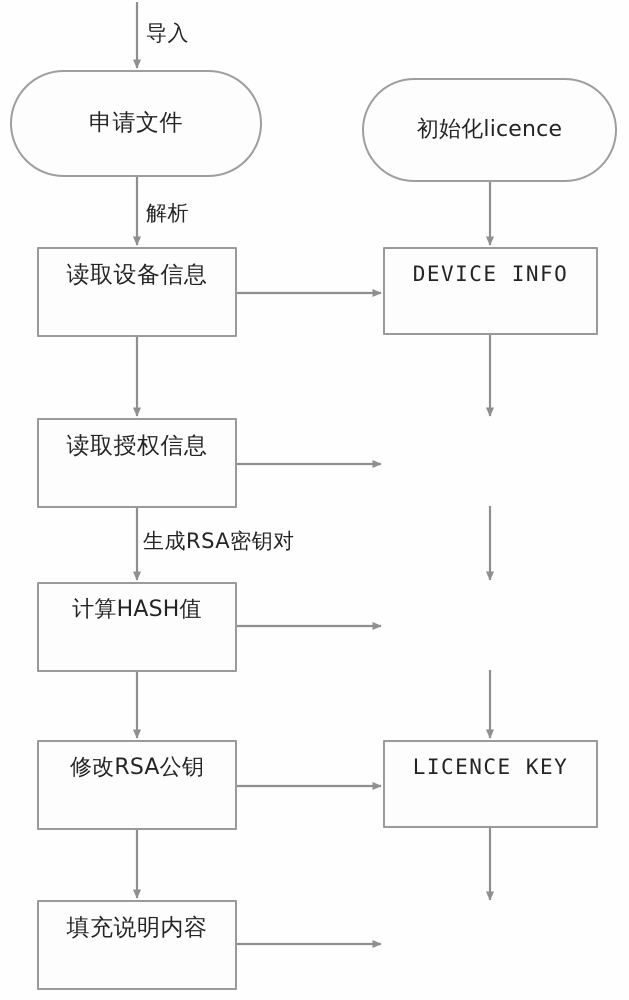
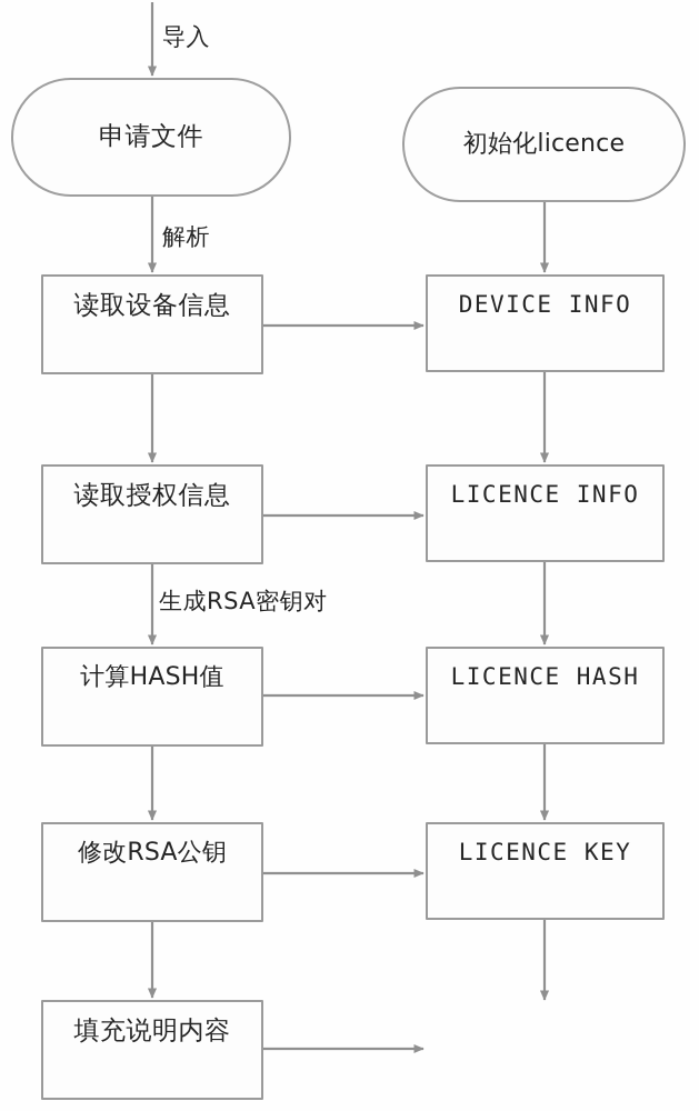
  申请文件
  初始化licence
  读取设备信息
  读取授权信息
  计算HASH值
  修改RSA公钥
  填充说明内容
  DEVICE INFO
+ LICENCE INFO
+ LICENCE HASH
  LICENCE KEY
  导入
  解析
  生成RSA密钥对
